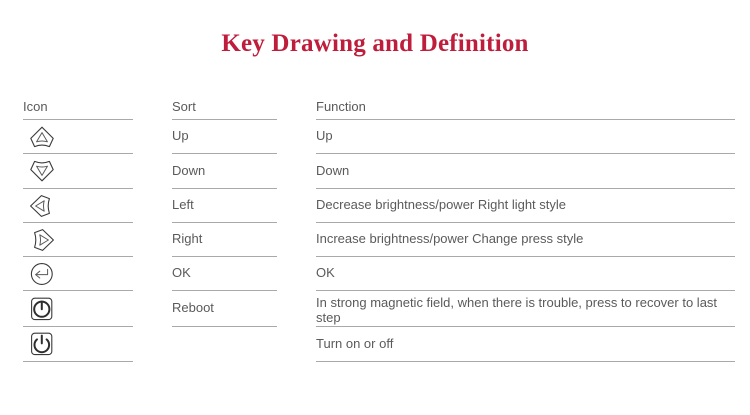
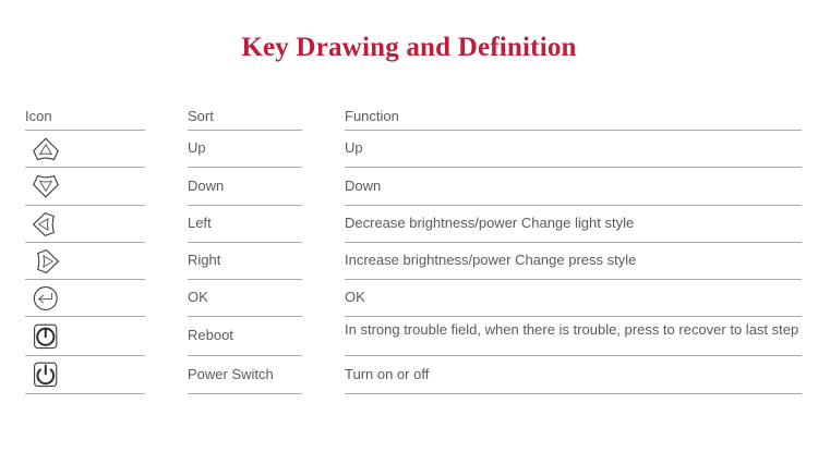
  Key Drawing and Definition
  Icon
  Sort
  Up
  Down
  Left
  Right
  OK
  Reboot
+ Power Switch
  Function
  Up
  Down
- Decrease brightness/power Right light style
+ Decrease brightness/power Change light style
  Increase brightness/power Change press style
  OK
- In strong magnetic field, when there is trouble, press to recover to last step
+ In strong trouble field, when there is trouble, press to recover to last step
  Turn on or off
